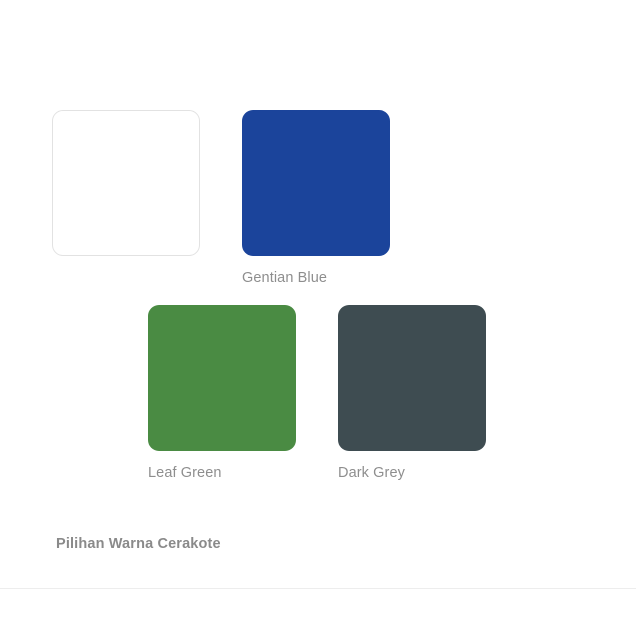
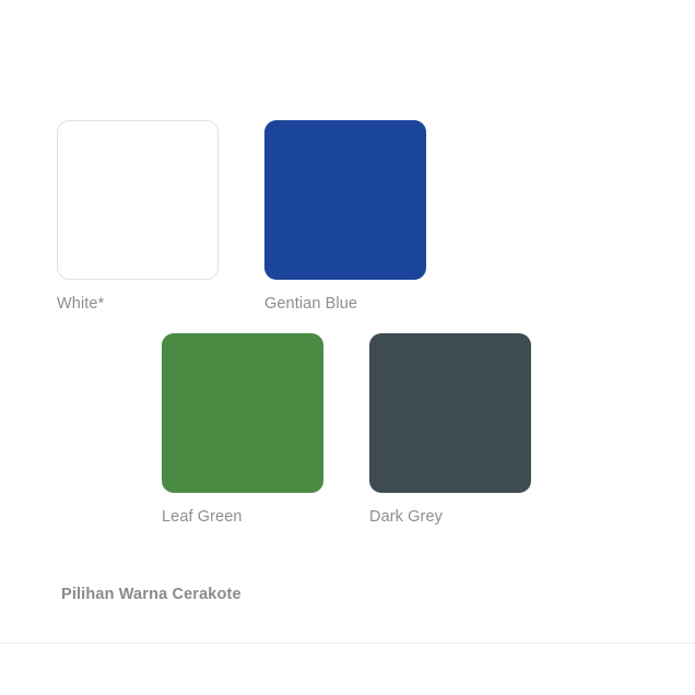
+ White*
  Gentian Blue
  Leaf Green
  Dark Grey
  Pilihan Warna Cerakote
